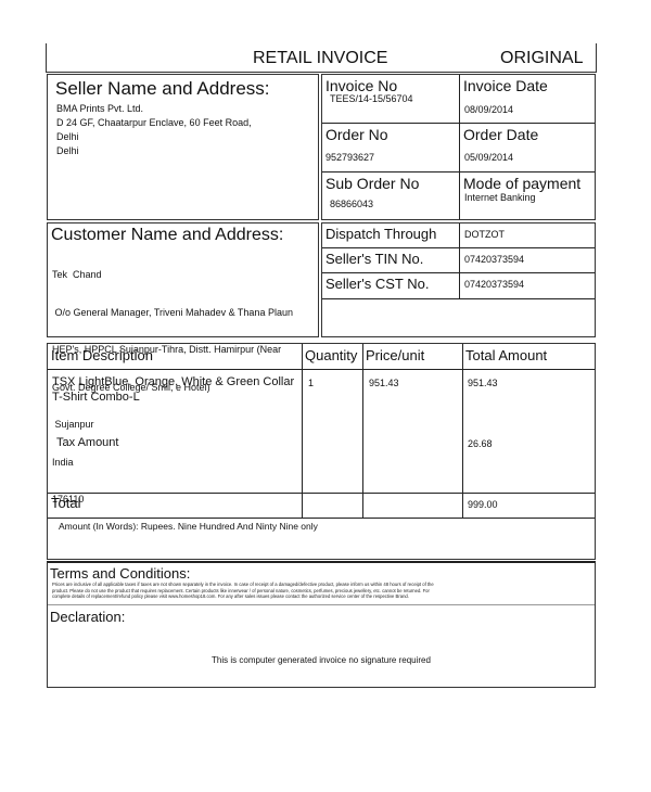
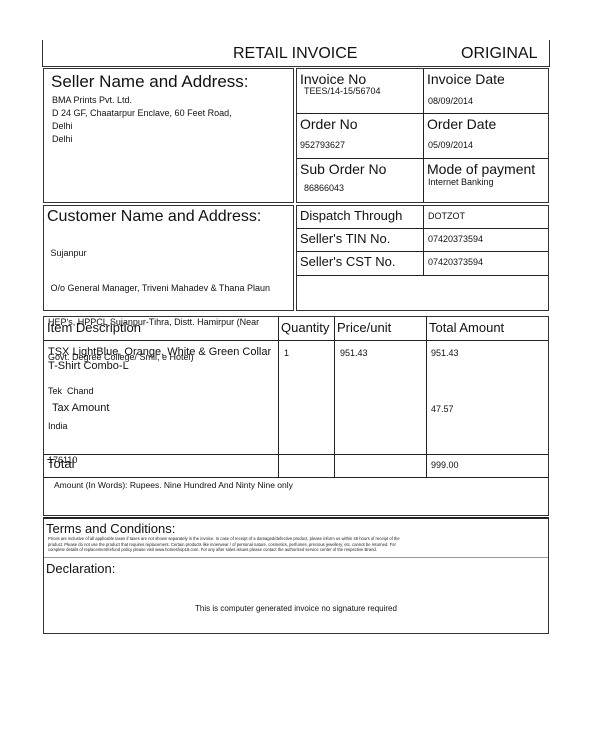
  RETAIL INVOICE
  ORIGINAL
  Seller Name and Address:
  BMA Prints Pvt. Ltd.
  D 24 GF, Chaatarpur Enclave, 60 Feet Road,
  Delhi
  Delhi
  Invoice No
  TEES/14-15/56704
  Invoice Date
  08/09/2014
  Order No
  952793627
  Order Date
  05/09/2014
  Sub Order No
  86866043
  Mode of payment
  Internet Banking
  Customer Name and Address:
- Tek Chand
+ Sujanpur
  O/o General Manager, Triveni Mahadev & Thana Plaun
  HEP's, HPPCL Sujanpur-Tihra, Distt. Hamirpur (Near
  Govt. Degree College/ Smil, e Hotel)
- Sujanpur
+ Tek Chand
  India
  176110
  Dispatch Through
  DOTZOT
  Seller's TIN No.
  07420373594
  Seller's CST No.
  07420373594
  Item Description
  Quantity
  Price/unit
  Total Amount
  TSX LightBlue, Orange, White & Green Collar
  T-Shirt Combo-L
  1
  951.43
  951.43
  Tax Amount
- 26.68
+ 47.57
  Total
  999.00
  Amount (In Words): Rupees. Nine Hundred And Ninty Nine only
  Terms and Conditions:
  Declaration:
  This is computer generated invoice no signature required
